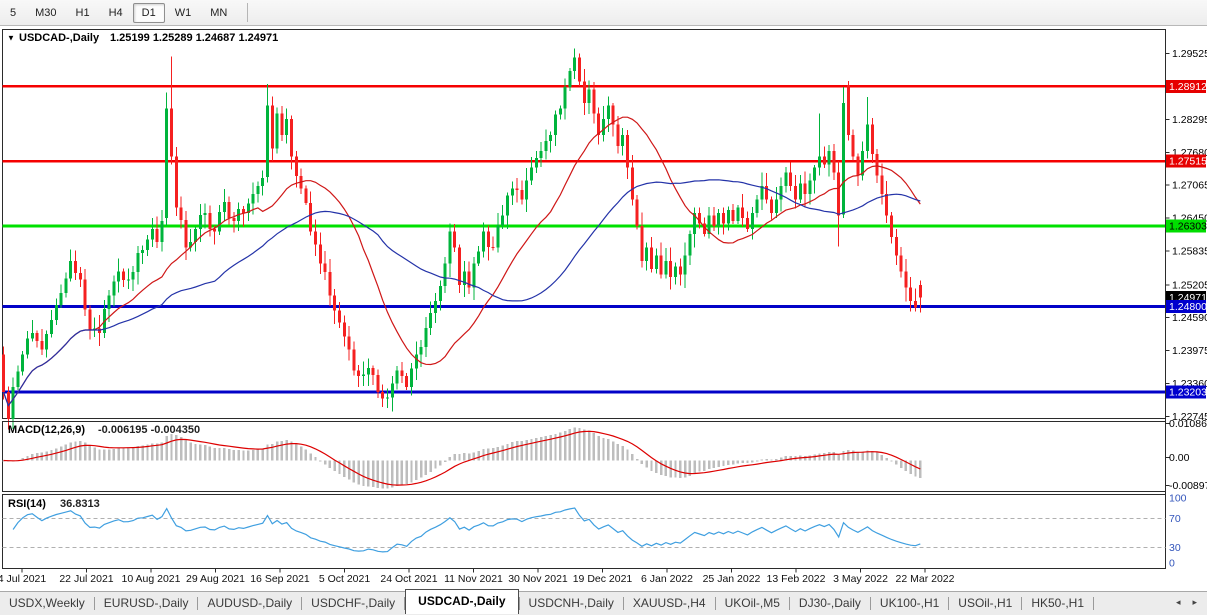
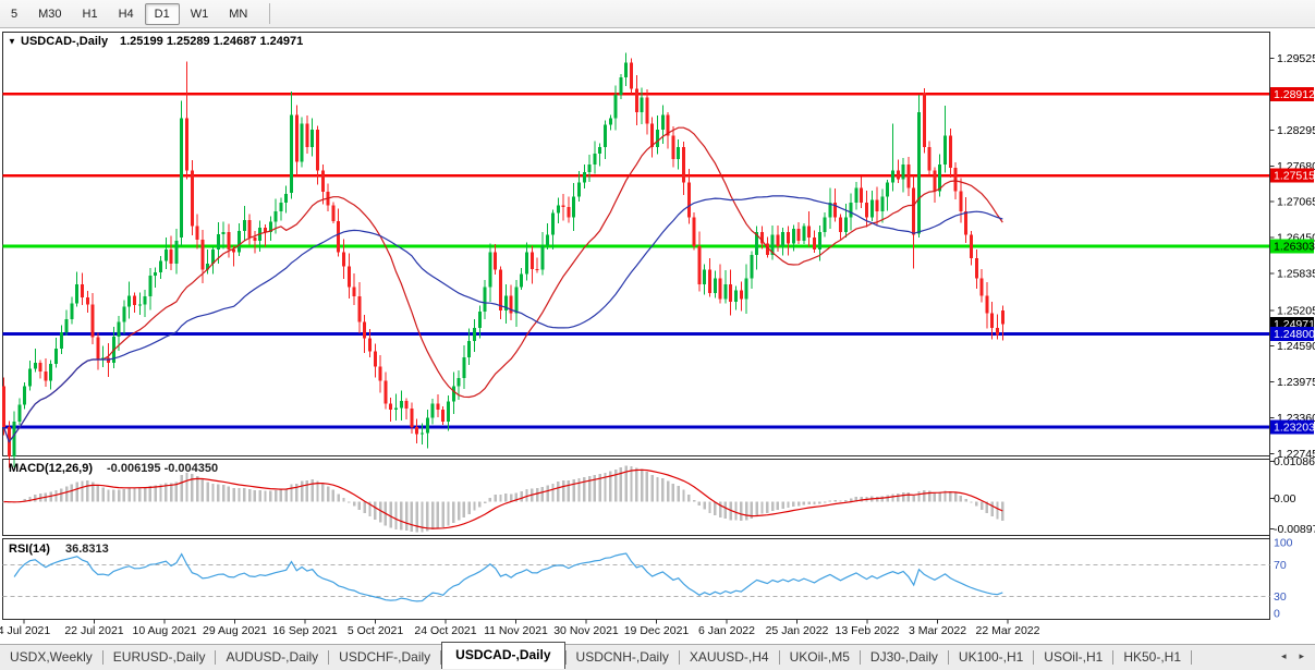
  5
  M30
  H1
  H4
  D1
  W1
  MN
  1.2952
  1.2829
  1.2768
  1.2706
  1.2645
  1.2583
  1.2520
  1.2459
  1.2397
  1.2336
  1.2274
  1.28912
  1.27515
  1.26303
  1.24971
  1.24800
  1.23203
  0.01086
  0.00
  -0.0089
  100
  70
  30
  0
  4 Jul 2021
  22 Jul 2021
  10 Aug 2021
  29 Aug 2021
  16 Sep 2021
  5 Oct 2021
  24 Oct 2021
  11 Nov 2021
  30 Nov 2021
  19 Dec 2021
  6 Jan 2022
  25 Jan 2022
  13 Feb 2022
- 3 May 2022
+ 3 Mar 2022
  22 Mar 2022
  ▼
  USDCAD-,Daily
  1.25199 1.25289 1.24687 1.24971
  MACD(12,26,9)
  -0.006195 -0.004350
  RSI(14)
  36.8313
  USDX,Weekly
  EURUSD-,Daily
  AUDUSD-,Daily
  USDCHF-,Daily
  USDCAD-,Daily
  USDCNH-,Daily
  XAUUSD-,H4
  UKOil-,M5
  DJ30-,Daily
  UK100-,H1
  USOil-,H1
  HK50-,H1
  ◂
  ▸
